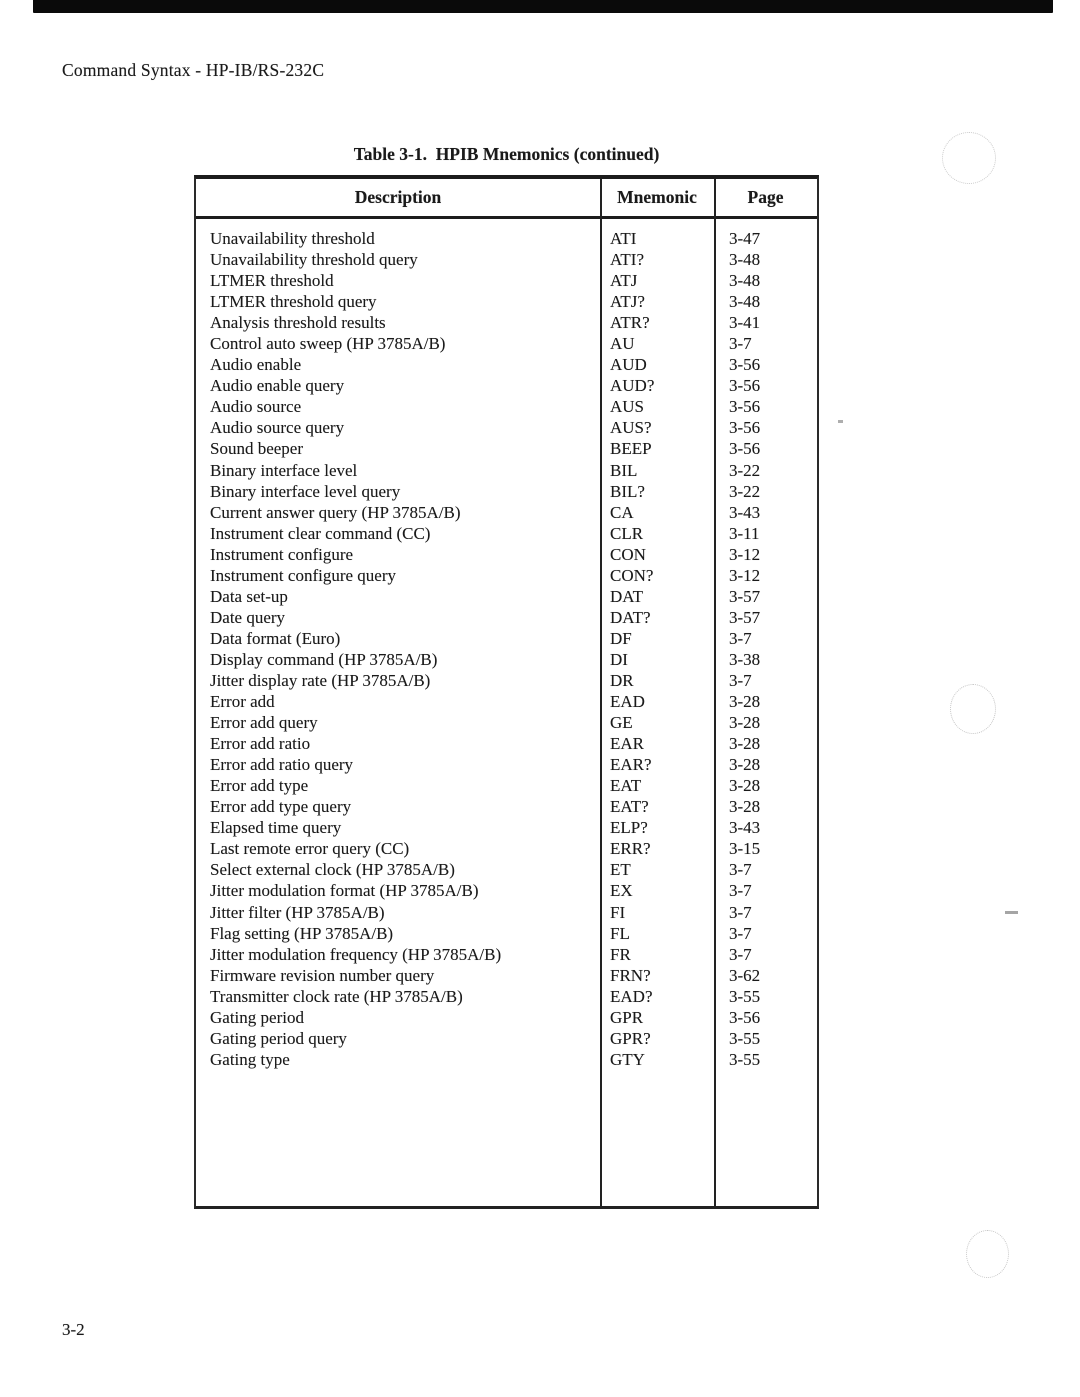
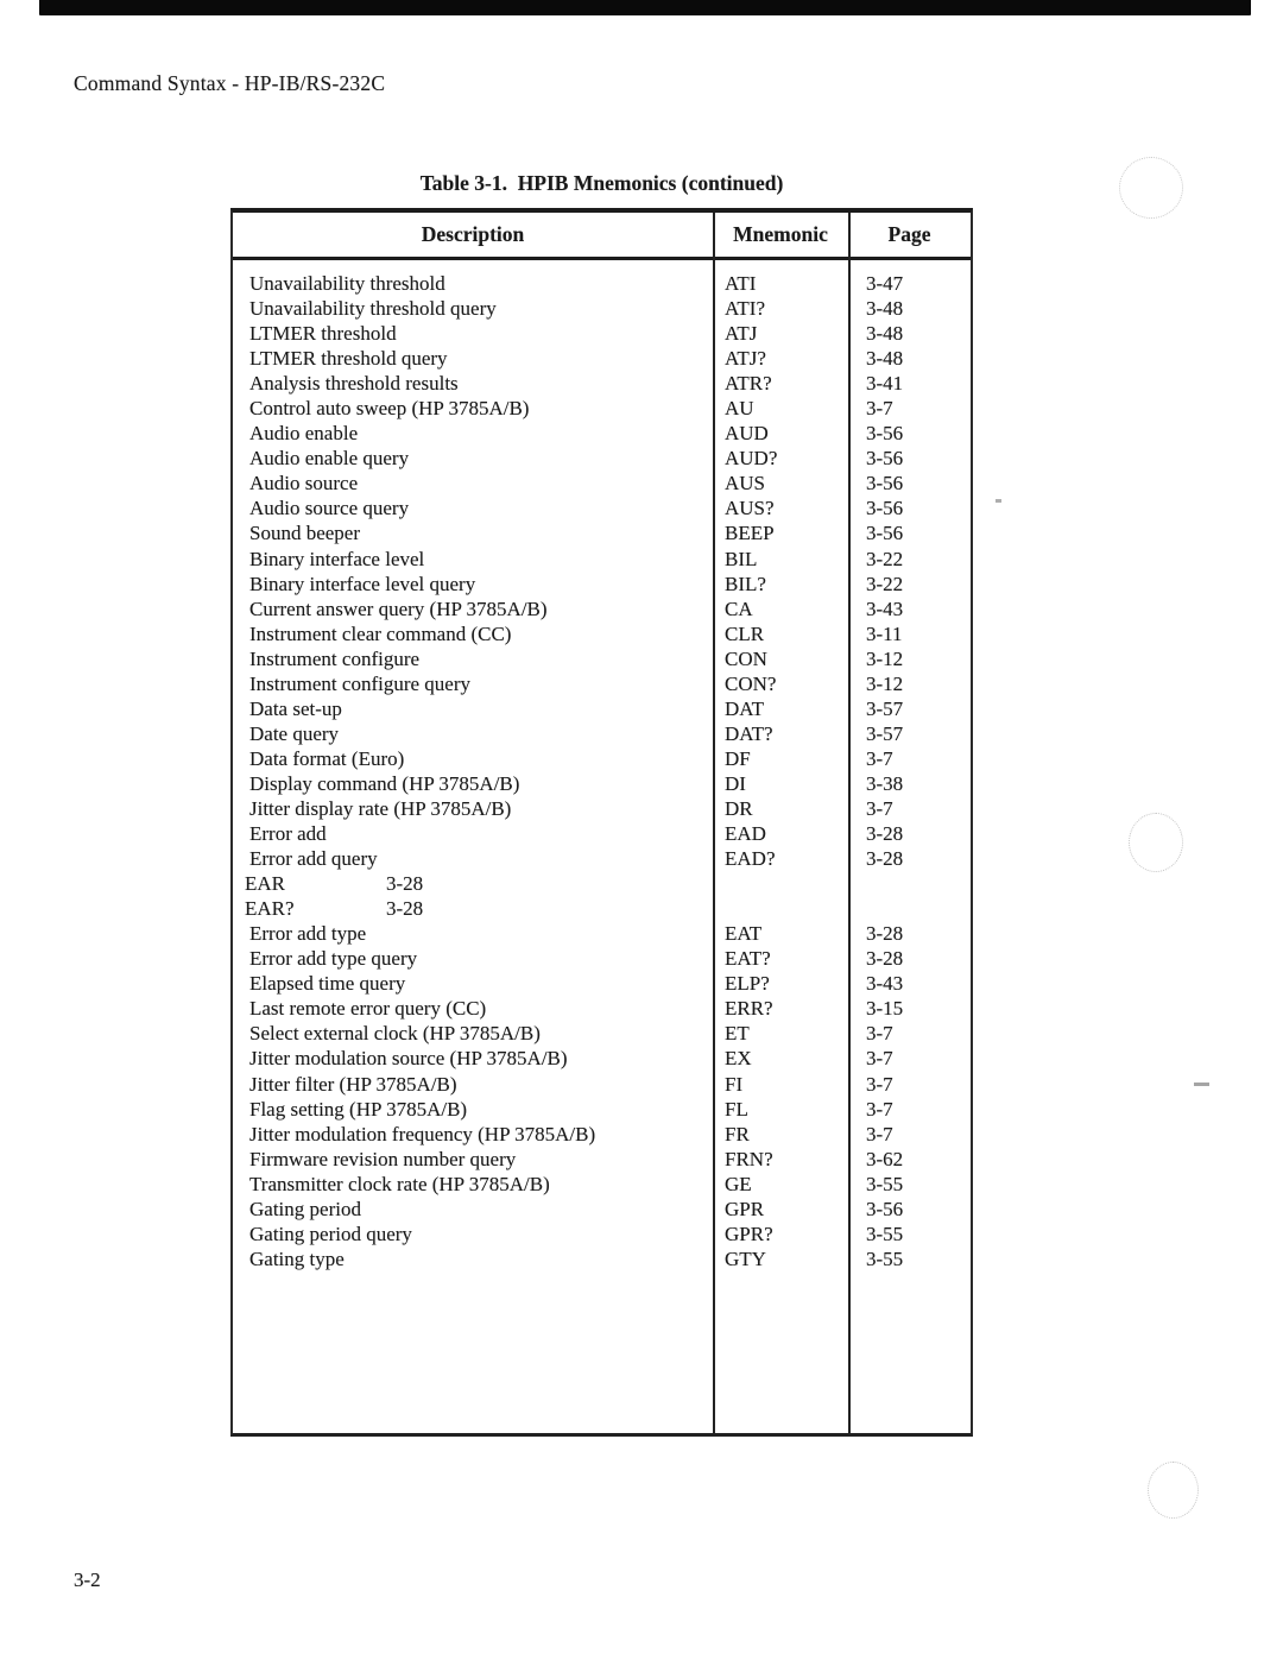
  Command Syntax - HP-IB/RS-232C
  Table 3-1. HPIB Mnemonics (continued)
  Description
  Mnemonic
  Page
  Unavailability threshold
  ATI
  3-47
  Unavailability threshold query
  ATI?
  3-48
  LTMER threshold
  ATJ
  3-48
  LTMER threshold query
  ATJ?
  3-48
  Analysis threshold results
  ATR?
  3-41
  Control auto sweep (HP 3785A/B)
  AU
  3-7
  Audio enable
  AUD
  3-56
  Audio enable query
  AUD?
  3-56
  Audio source
  AUS
  3-56
  Audio source query
  AUS?
  3-56
  Sound beeper
  BEEP
  3-56
  Binary interface level
  BIL
  3-22
  Binary interface level query
  BIL?
  3-22
  Current answer query (HP 3785A/B)
  CA
  3-43
  Instrument clear command (CC)
  CLR
  3-11
  Instrument configure
  CON
  3-12
  Instrument configure query
  CON?
  3-12
  Data set-up
  DAT
  3-57
  Date query
  DAT?
  3-57
  Data format (Euro)
  DF
  3-7
  Display command (HP 3785A/B)
  DI
  3-38
  Jitter display rate (HP 3785A/B)
  DR
  3-7
  Error add
  EAD
  3-28
  Error add query
- GE
+ EAD?
  3-28
- Error add ratio
  EAR
  3-28
- Error add ratio query
  EAR?
  3-28
  Error add type
  EAT
  3-28
  Error add type query
  EAT?
  3-28
  Elapsed time query
  ELP?
  3-43
  Last remote error query (CC)
  ERR?
  3-15
  Select external clock (HP 3785A/B)
  ET
  3-7
- Jitter modulation format (HP 3785A/B)
+ Jitter modulation source (HP 3785A/B)
  EX
  3-7
  Jitter filter (HP 3785A/B)
  FI
  3-7
  Flag setting (HP 3785A/B)
  FL
  3-7
  Jitter modulation frequency (HP 3785A/B)
  FR
  3-7
  Firmware revision number query
  FRN?
  3-62
  Transmitter clock rate (HP 3785A/B)
- EAD?
+ GE
  3-55
  Gating period
  GPR
  3-56
  Gating period query
  GPR?
  3-55
  Gating type
  GTY
  3-55
  3-2
